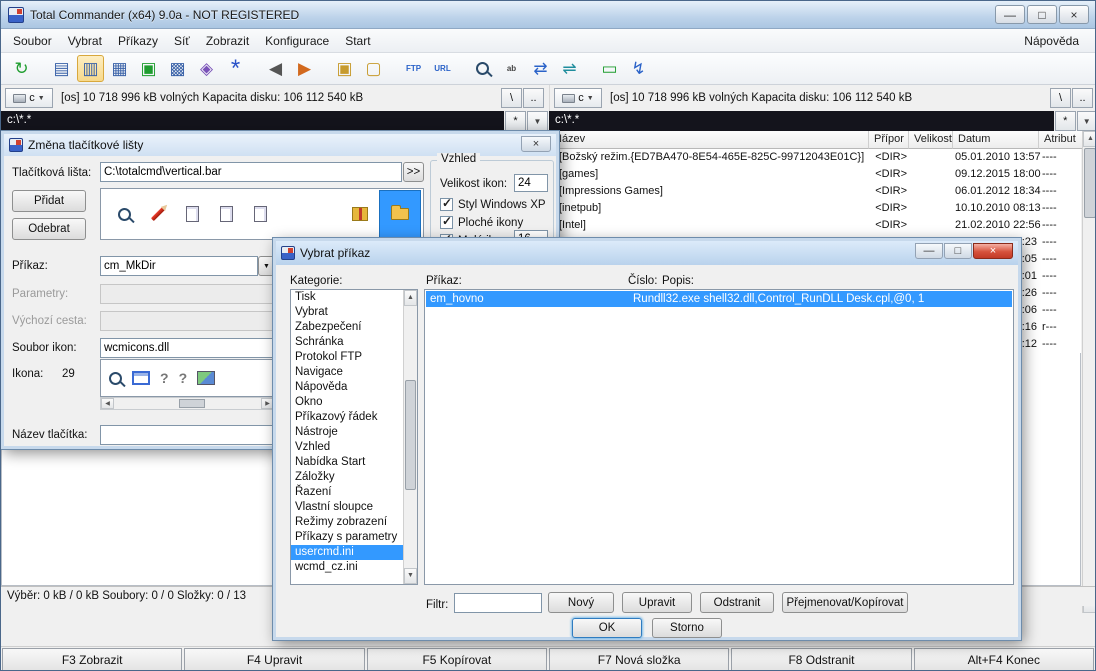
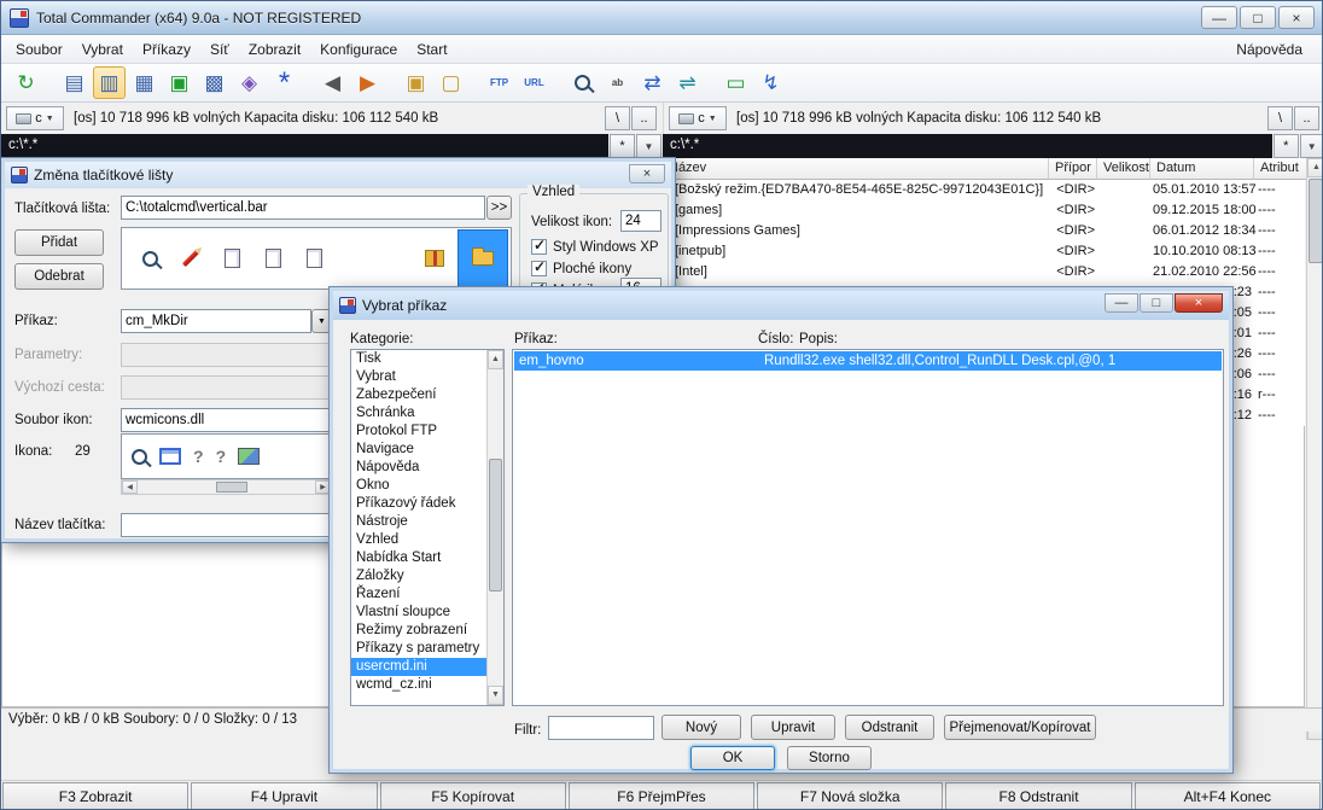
  Total Commander (x64) 9.0a - NOT REGISTERED
  —
  □
  ×
  Soubor
  Vybrat
  Příkazy
  Síť
  Zobrazit
  Konfigurace
  Start
  Nápověda
  ↻
  ▤
  ▥
  ▦
  ▣
  ▩
  ◈
  *
  ◀
  ▶
  ▣
  ▢
  FTP
  URL
  ab
  ⇄
  ⇌
  ▭
  ↯
  c
  [os] 10 718 996 kB volných Kapacita disku: 106 112 540 kB
  \
  ..
  c
  [os] 10 718 996 kB volných Kapacita disku: 106 112 540 kB
  \
  ..
  c:\*.*
  *
  ▼
  c:\*.*
  *
  ▼
  ázev
  Přípor
  Velikost
  Datum
  Atribut
  [Božský režim.{ED7BA470-8E54-465E-825C-99712043E01C}]
  <DIR>
  05.01.2010 13:57
  ----
  [games]
  <DIR>
  09.12.2015 18:00
  ----
  [Impressions Games]
  <DIR>
  06.01.2012 18:34
  ----
  [inetpub]
  <DIR>
  10.10.2010 08:13
  ----
  [Intel]
  <DIR>
  21.02.2010 22:56
  ----
  :23
  ----
  :05
  ----
  :01
  ----
  :26
  ----
  :06
  ----
  :16
  r---
  :12
  ----
  Výběr: 0 kB / 0 kB Soubory: 0 / 0 Složky: 0 / 13
  F3 Zobrazit
  F4 Upravit
  F5 Kopírovat
+ F6 PřejmPřes
  F7 Nová složka
  F8 Odstranit
  Alt+F4 Konec
  Změna tlačítkové lišty
  ×
  Tlačítková lišta:
  C:\totalcmd\vertical.bar
  >>
  Přidat
  Odebrat
  Vzhled
  Velikost ikon:
  24
  Styl Windows XP
  Ploché ikony
  Příkaz:
  cm_MkDir
  Parametry:
  Výchozí cesta:
  Soubor ikon:
  wcmicons.dll
  Ikona:
  29
  ?
  ?
  Název tlačítka:
  Vybrat příkaz
  —
  □
  ×
  Kategorie:
  Tisk
  Vybrat
  Zabezpečení
  Schránka
  Protokol FTP
  Navigace
  Nápověda
  Okno
  Příkazový řádek
  Nástroje
  Vzhled
  Nabídka Start
  Záložky
  Řazení
  Vlastní sloupce
  Režimy zobrazení
  Příkazy s parametry
  usercmd.ini
  wcmd_cz.ini
  Příkaz:
  Číslo:
  Popis:
  em_hovno
  Rundll32.exe shell32.dll,Control_RunDLL Desk.cpl,@0, 1
  Filtr:
  Nový
  Upravit
  Odstranit
  Přejmenovat/Kopírovat
  OK
  Storno
